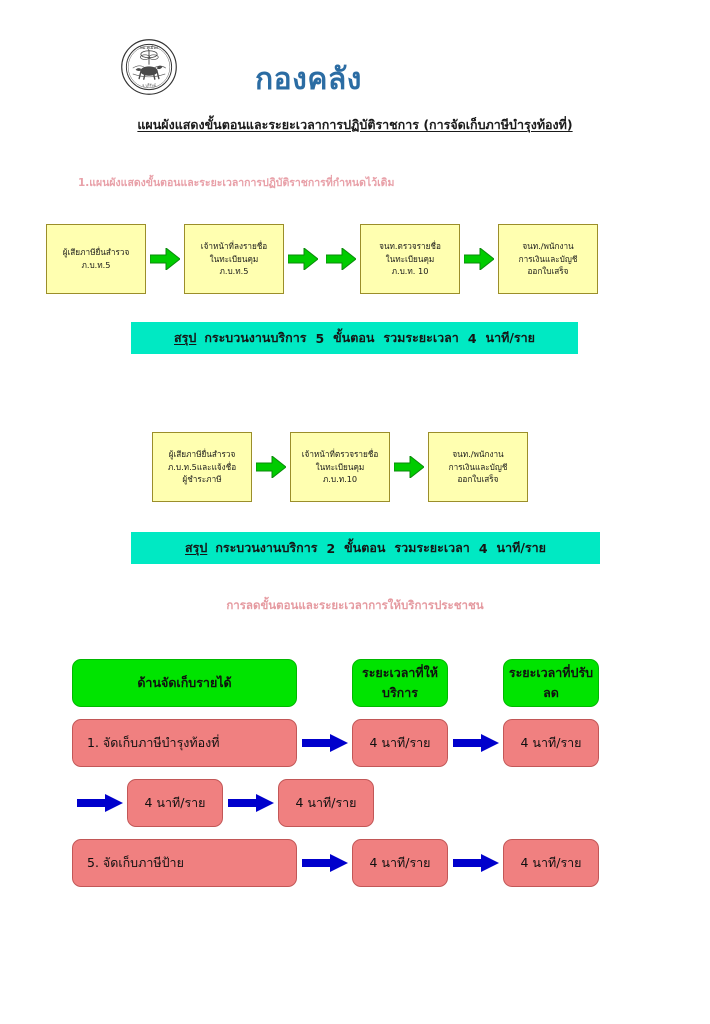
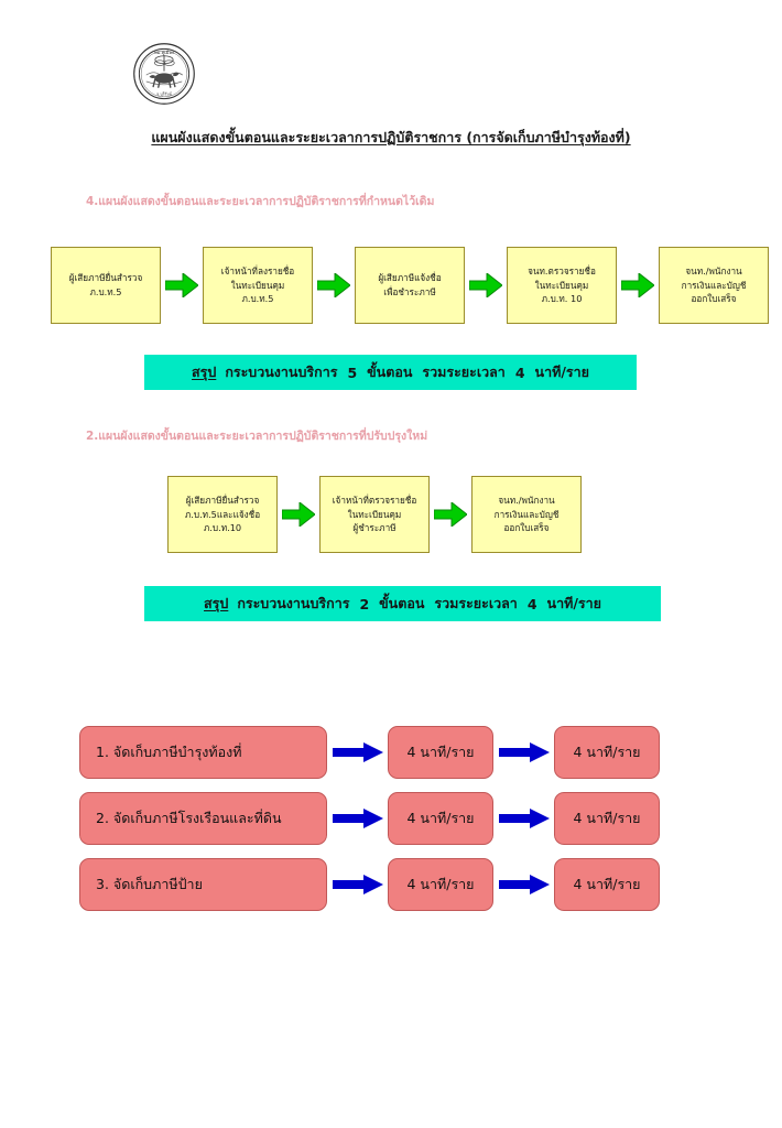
- กองคลัง
  แผนผังแสดงขั้นตอนและระยะเวลาการปฏิบัติราชการ (การจัดเก็บภาษีบำรุงท้องที่)
- 1.แผนผังแสดงขั้นตอนและระยะเวลาการปฏิบัติราชการที่กำหนดไว้เดิม
+ 4.แผนผังแสดงขั้นตอนและระยะเวลาการปฏิบัติราชการที่กำหนดไว้เดิม
  ผู้เสียภาษียื่นสำรวจ
  ภ.บ.ท.5
  เจ้าหน้าที่ลงรายชื่อ
  ในทะเบียนคุม
  ภ.บ.ท.5
+ ผู้เสียภาษีแจ้งชื่อ
+ เพื่อชำระภาษี
  จนท.ตรวจรายชื่อ
  ในทะเบียนคุม
  ภ.บ.ท. 10
  จนท./พนักงาน
  การเงินและบัญชี
  ออกใบเสร็จ
  สรุป
  กระบวนงานบริการ
  5
  ขั้นตอน
  รวมระยะเวลา
  4
  นาที/ราย
+ 2.แผนผังแสดงขั้นตอนและระยะเวลาการปฏิบัติราชการที่ปรับปรุงใหม่
  ผู้เสียภาษียื่นสำรวจ
  ภ.บ.ท.5และแจ้งชื่อ
- ผู้ชำระภาษี
+ ภ.บ.ท.10
  เจ้าหน้าที่ตรวจรายชื่อ
  ในทะเบียนคุม
- ภ.บ.ท.10
+ ผู้ชำระภาษี
  จนท./พนักงาน
  การเงินและบัญชี
  ออกใบเสร็จ
  สรุป
  กระบวนงานบริการ
  2
  ขั้นตอน
  รวมระยะเวลา
  4
  นาที/ราย
- การลดขั้นตอนและระยะเวลาการให้บริการประชาชน
- ด้านจัดเก็บรายได้
- ระยะเวลาที่ให้บริการ
- ระยะเวลาที่ปรับลด
  1. จัดเก็บภาษีบำรุงท้องที่
  4 นาที/ราย
  4 นาที/ราย
+ 2. จัดเก็บภาษีโรงเรือนและที่ดิน
  4 นาที/ราย
  4 นาที/ราย
- 5. จัดเก็บภาษีป้าย
+ 3. จัดเก็บภาษีป้าย
  4 นาที/ราย
  4 นาที/ราย
